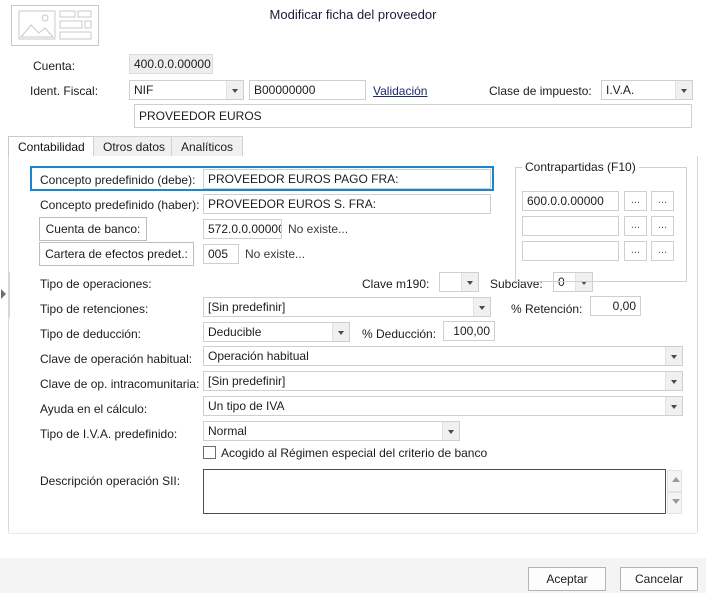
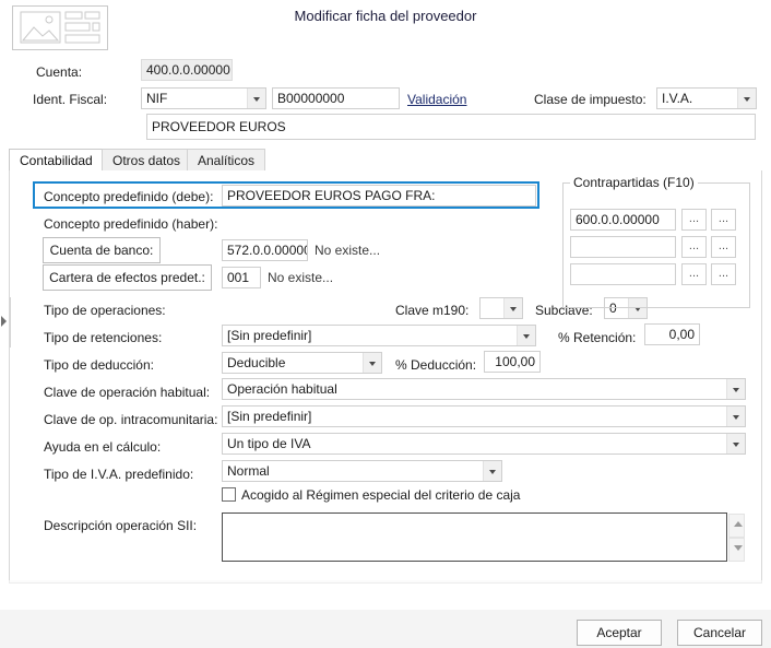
  Modificar ficha del proveedor
  Cuenta:
  400.0.0.00000
  Ident. Fiscal:
  NIF
  B00000000
  Validación
  Clase de impuesto:
  I.V.A.
  PROVEEDOR EUROS
  Contabilidad
  Otros datos
  Analíticos
  Concepto predefinido (debe):
  PROVEEDOR EUROS PAGO FRA:
  Concepto predefinido (haber):
- PROVEEDOR EUROS S. FRA:
  Cuenta de banco:
  572.0.0.00000
  No existe...
  Cartera de efectos predet.:
- 005
+ 001
  No existe...
  Tipo de operaciones:
  Clave m190:
  Subclave:
  0
  Tipo de retenciones:
  [Sin predefinir]
  % Retención:
  0,00
  Tipo de deducción:
  Deducible
  % Deducción:
  100,00
  Clave de operación habitual:
  Operación habitual
  Clave de op. intracomunitaria:
  [Sin predefinir]
  Ayuda en el cálculo:
  Un tipo de IVA
  Tipo de I.V.A. predefinido:
  Normal
- Acogido al Régimen especial del criterio de banco
+ Acogido al Régimen especial del criterio de caja
  Descripción operación SII:
  Contrapartidas (F10)
  600.0.0.00000
  ...
  ...
  ...
  ...
  ...
  ...
  Aceptar
  Cancelar
